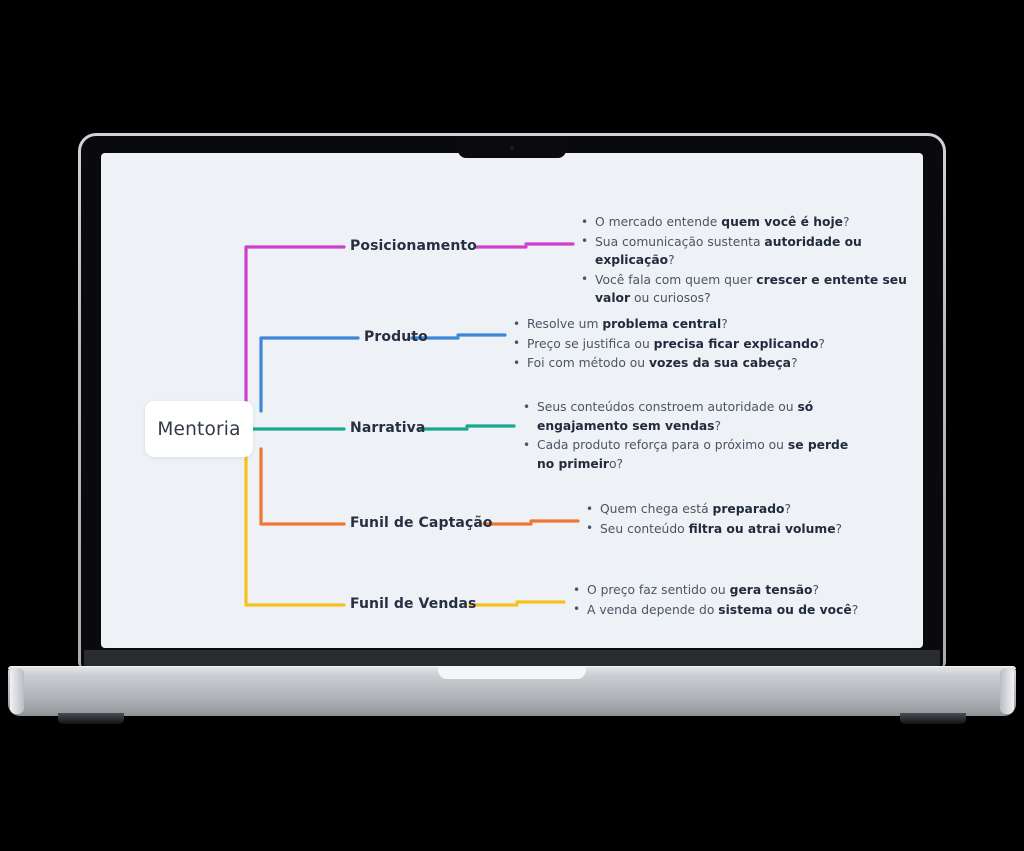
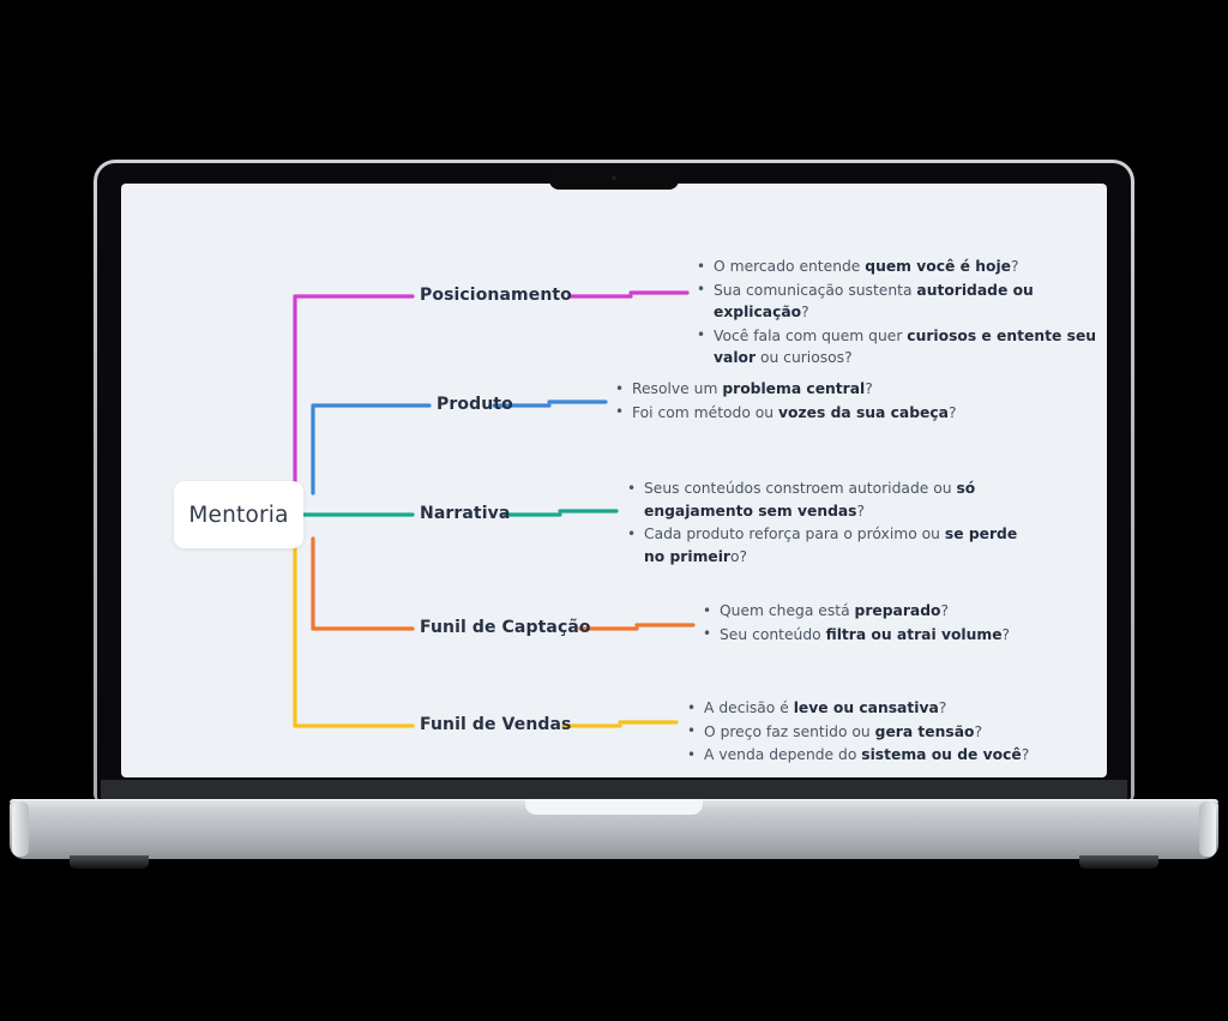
  Mentoria
  Posicionamento
  Produto
  Narrativa
  Funil de Captação
  Funil de Vendas
  O mercado entende quem você é hoje?
  Sua comunicação sustenta autoridade ou explicação?
- Você fala com quem quer crescer e entente seu valor ou curiosos?
+ Você fala com quem quer curiosos e entente seu valor ou curiosos?
  Resolve um problema central?
- Preço se justifica ou precisa ficar explicando?
  Foi com método ou vozes da sua cabeça?
  Seus conteúdos constroem autoridade ou só engajamento sem vendas?
  Cada produto reforça para o próximo ou se perde no primeiro?
  Quem chega está preparado?
  Seu conteúdo filtra ou atrai volume?
+ A decisão é leve ou cansativa?
  O preço faz sentido ou gera tensão?
  A venda depende do sistema ou de você?
